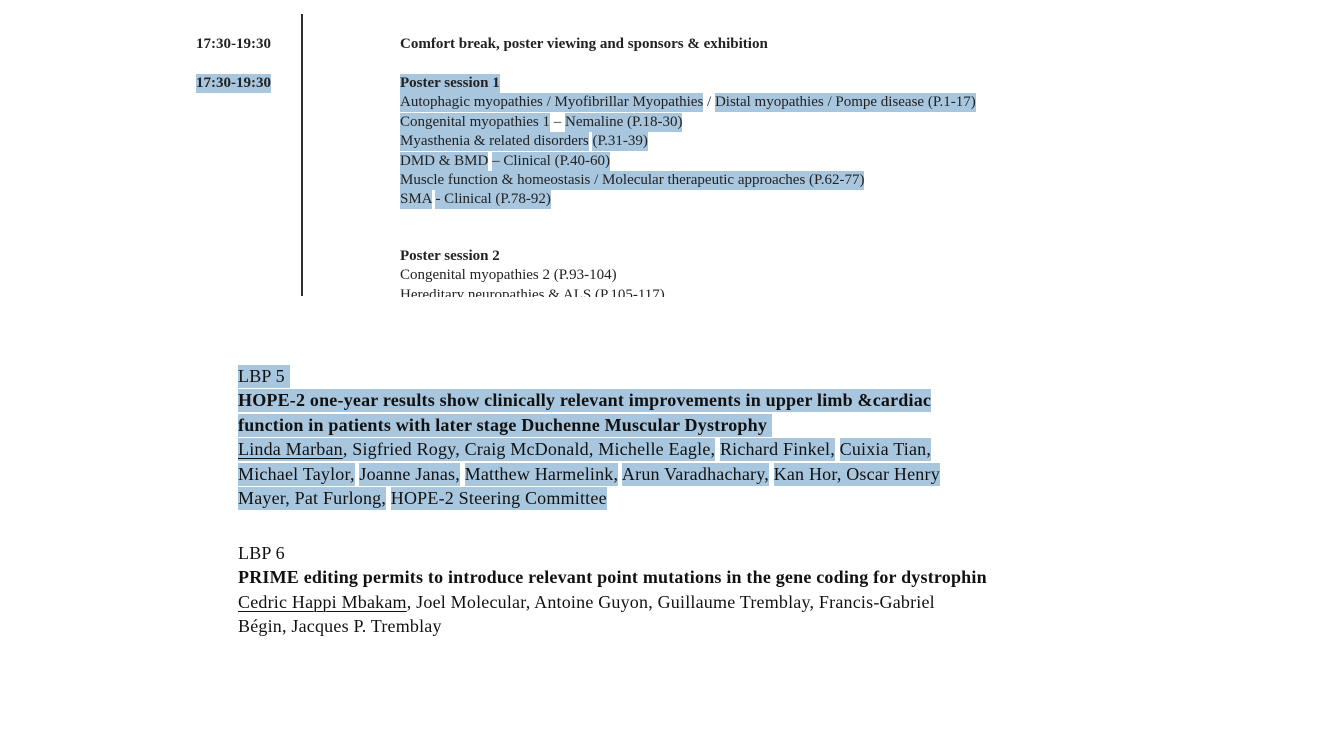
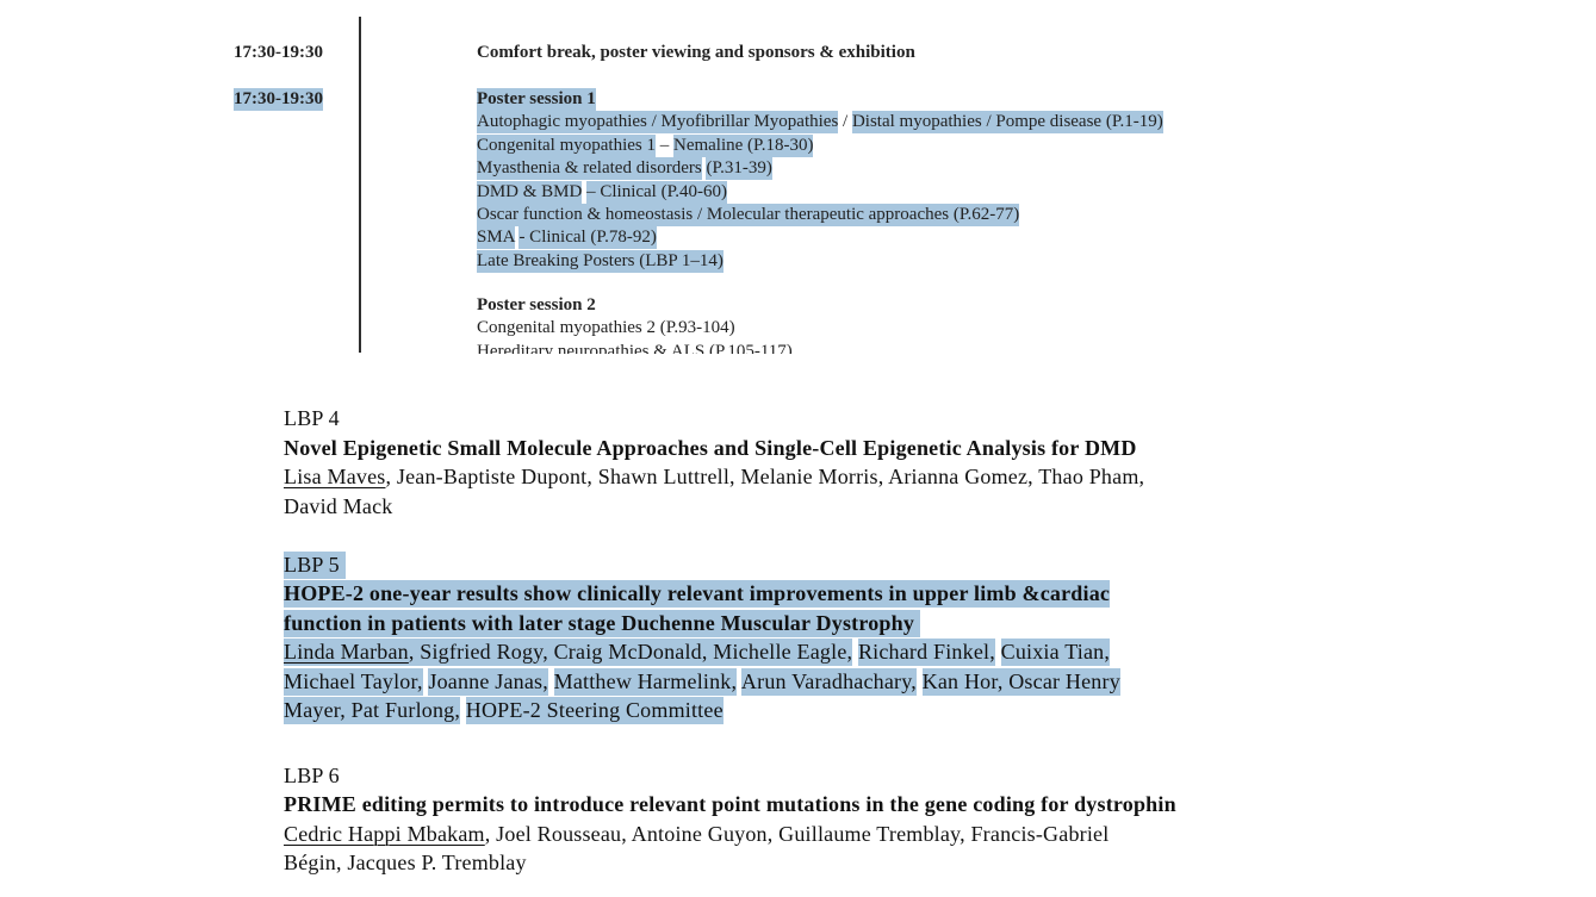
  17:30-19:30
  Comfort break, poster viewing and sponsors & exhibition
  17:30-19:30
  Poster session 1
- Autophagic myopathies / Myofibrillar Myopathies / Distal myopathies / Pompe disease (P.1-17)
+ Autophagic myopathies / Myofibrillar Myopathies / Distal myopathies / Pompe disease (P.1-19)
  Congenital myopathies 1 – Nemaline (P.18-30)
  Myasthenia & related disorders (P.31-39)
  DMD & BMD – Clinical (P.40-60)
- Muscle function & homeostasis / Molecular therapeutic approaches (P.62-77)
+ Oscar function & homeostasis / Molecular therapeutic approaches (P.62-77)
  SMA - Clinical (P.78-92)
+ Late Breaking Posters (LBP 1–14)
  Poster session 2
  Congenital myopathies 2 (P.93-104)
  Hereditary neuropathies & ALS (P.105-117)
+ LBP 4
+ Novel Epigenetic Small Molecule Approaches and Single-Cell Epigenetic Analysis for DMD
+ Lisa Maves, Jean-Baptiste Dupont, Shawn Luttrell, Melanie Morris, Arianna Gomez, Thao Pham,
+ David Mack
  LBP 5
  HOPE-2 one-year results show clinically relevant improvements in upper limb &cardiac
  function in patients with later stage Duchenne Muscular Dystrophy
  Linda Marban, Sigfried Rogy, Craig McDonald, Michelle Eagle, Richard Finkel, Cuixia Tian,
  Michael Taylor, Joanne Janas, Matthew Harmelink, Arun Varadhachary, Kan Hor, Oscar Henry
  Mayer, Pat Furlong, HOPE-2 Steering Committee
  LBP 6
  PRIME editing permits to introduce relevant point mutations in the gene coding for dystrophin
- Cedric Happi Mbakam, Joel Molecular, Antoine Guyon, Guillaume Tremblay, Francis-Gabriel
+ Cedric Happi Mbakam, Joel Rousseau, Antoine Guyon, Guillaume Tremblay, Francis-Gabriel
  Bégin, Jacques P. Tremblay
